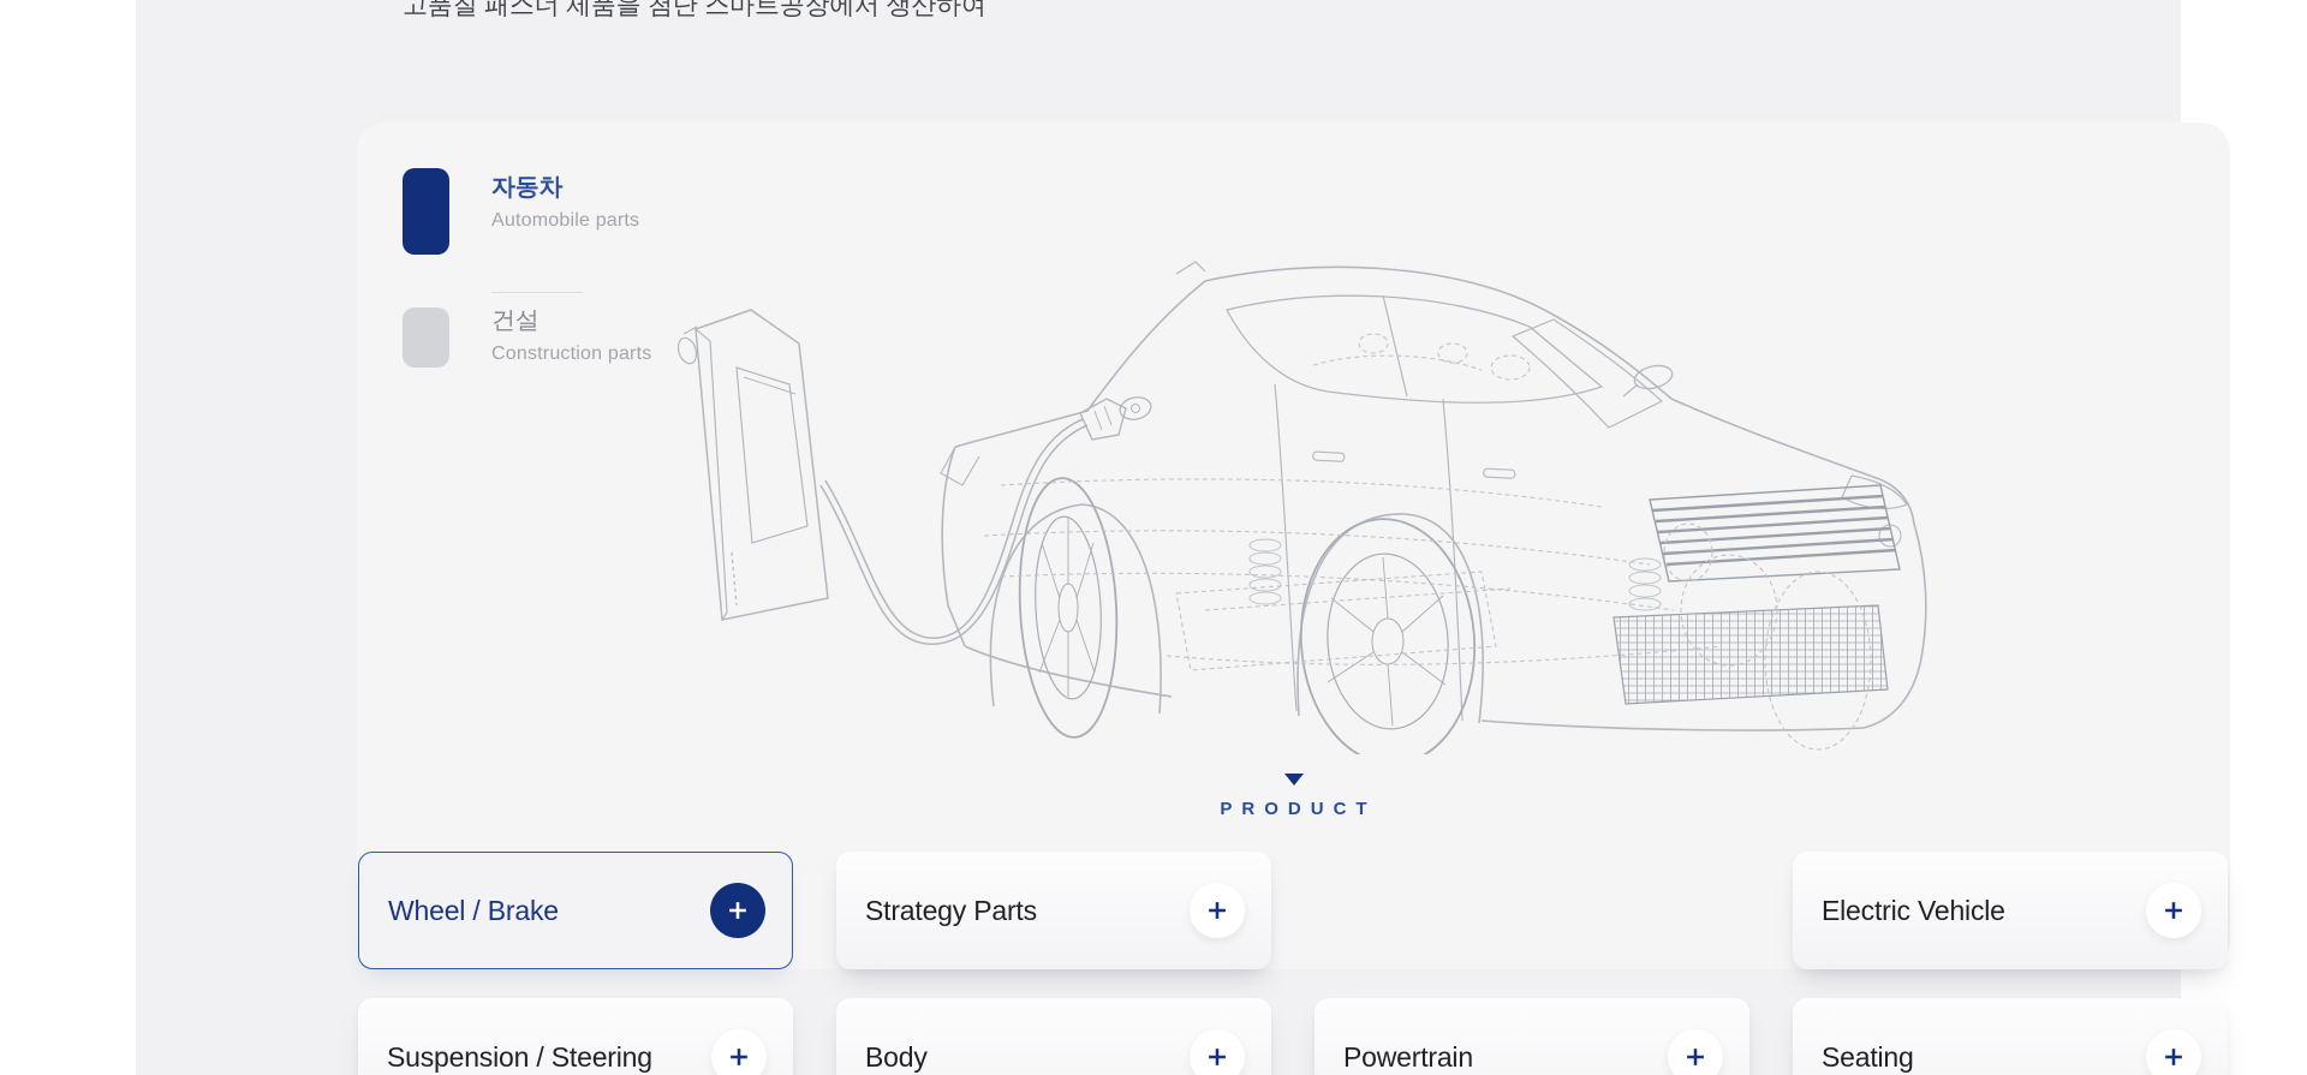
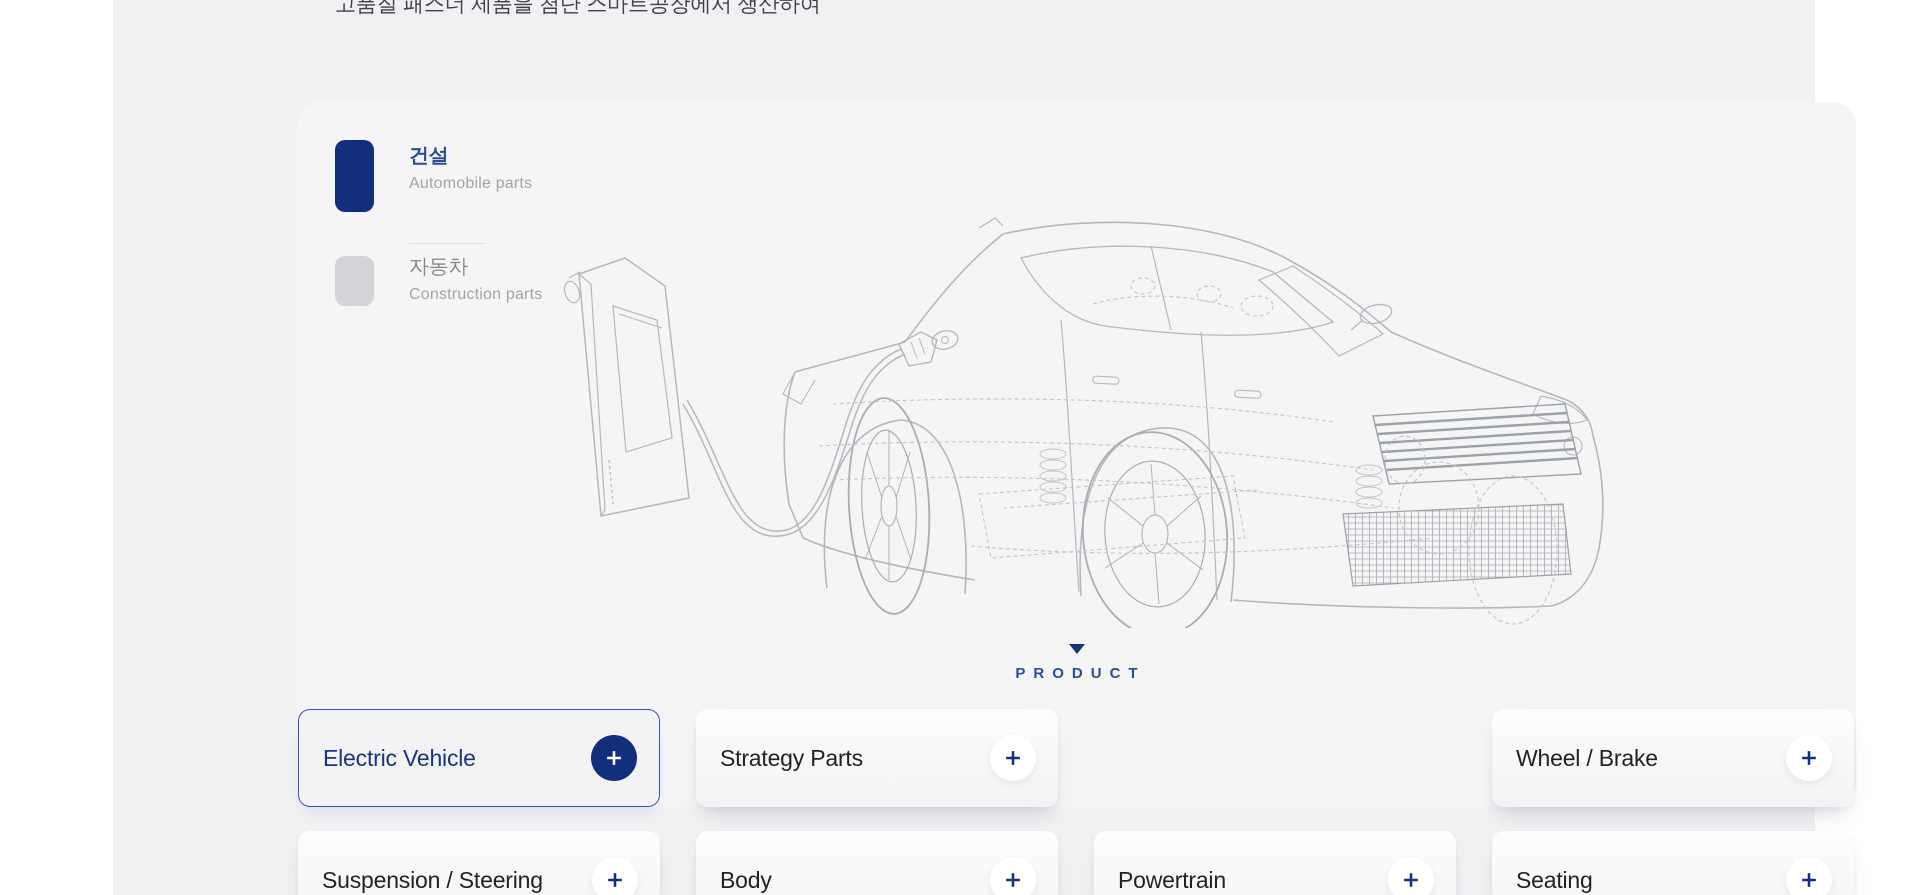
  고품질 패스너 제품을 첨단 스마트공장에서 생산하여
- 자동차
+ 건설
  Automobile parts
- 건설
+ 자동차
  Construction parts
  PRODUCT
- Wheel / Brake
+ Electric Vehicle
  Strategy Parts
- Electric Vehicle
+ Wheel / Brake
  Suspension / Steering
  Body
  Powertrain
  Seating
